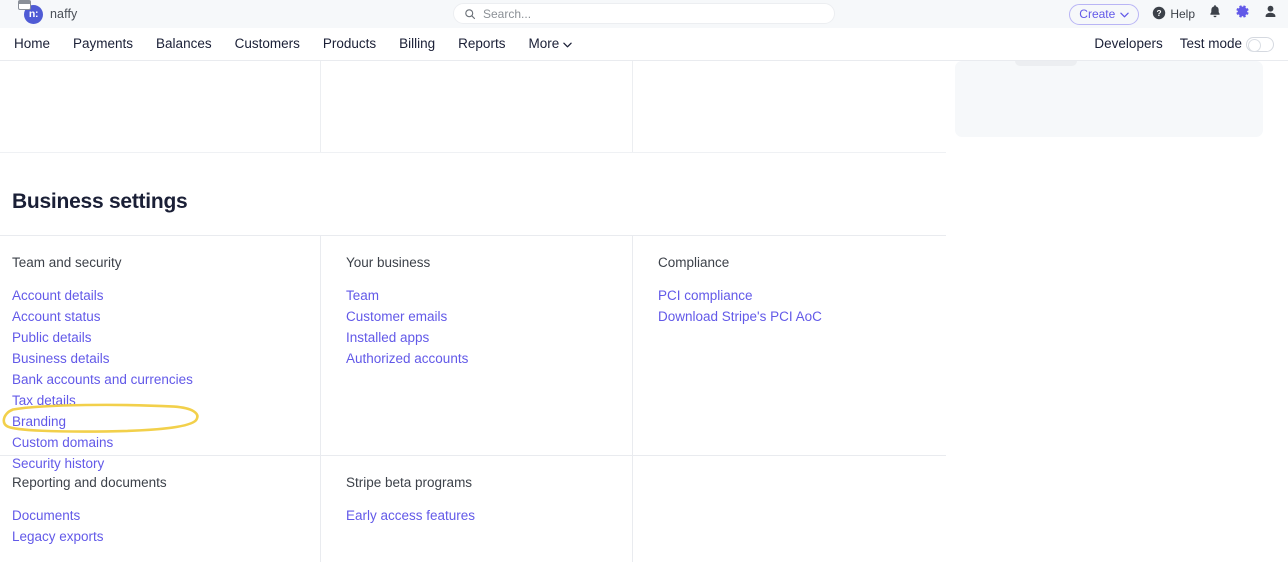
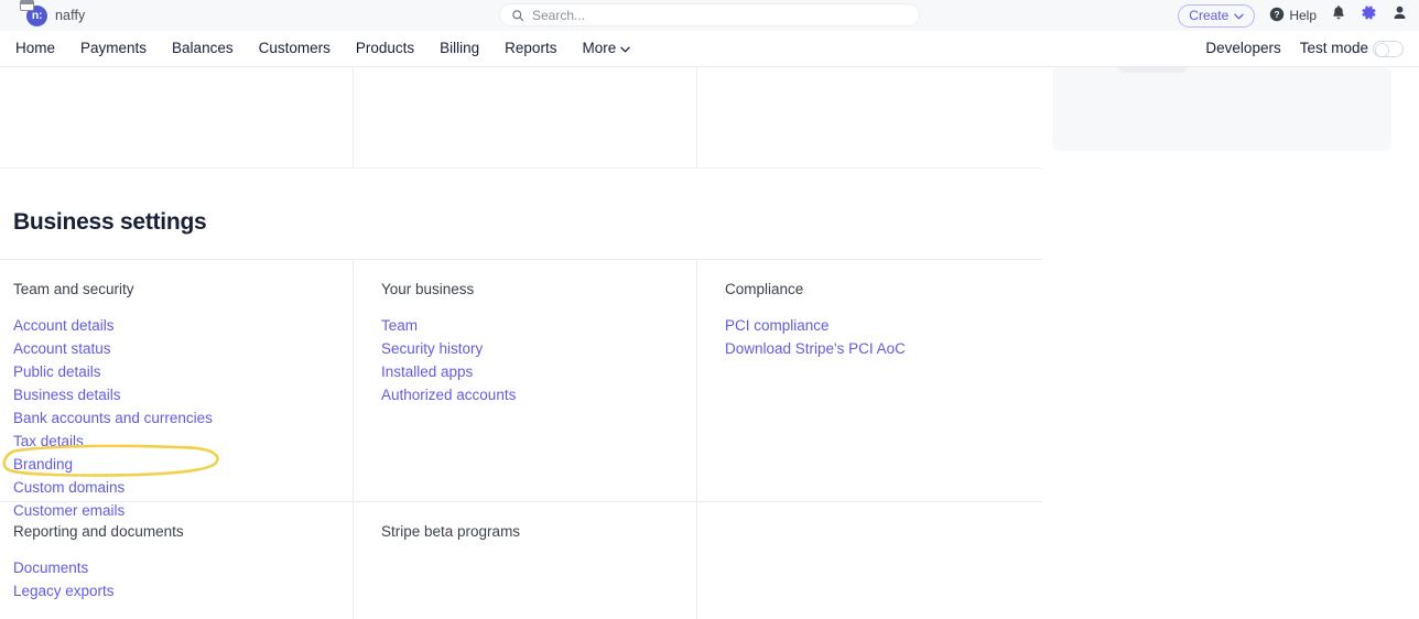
  n:
  naffy
  Search...
  Create
  ?
  Help
  Home
  Payments
  Balances
  Customers
  Products
  Billing
  Reports
  More
  Developers
  Test mode
  Business settings
  Team and security
  Account details
  Account status
  Public details
  Business details
  Bank accounts and currencies
  Tax details
  Branding
  Custom domains
- Security history
+ Customer emails
  Your business
  Team
- Customer emails
+ Security history
  Installed apps
  Authorized accounts
  Compliance
  PCI compliance
  Download Stripe's PCI AoC
  Reporting and documents
  Documents
  Legacy exports
  Stripe beta programs
- Early access features
